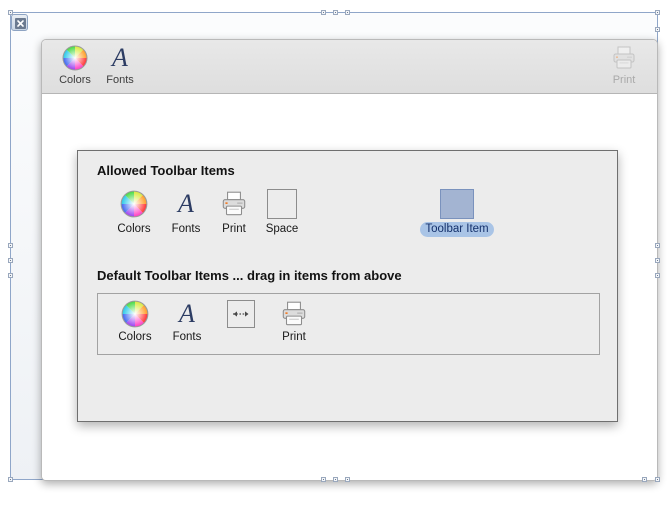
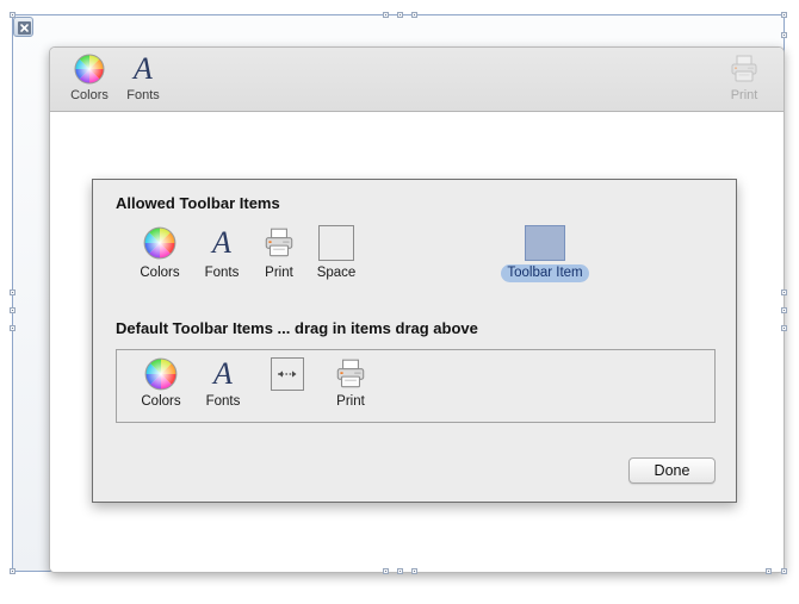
  Colors
  A
  Fonts
  Print
  Allowed Toolbar Items
  Colors
  A
  Fonts
  Print
  Space
  Toolbar Item
- Default Toolbar Items ... drag in items from above
+ Default Toolbar Items ... drag in items drag above
  Colors
  A
  Fonts
  Print
+ Done
